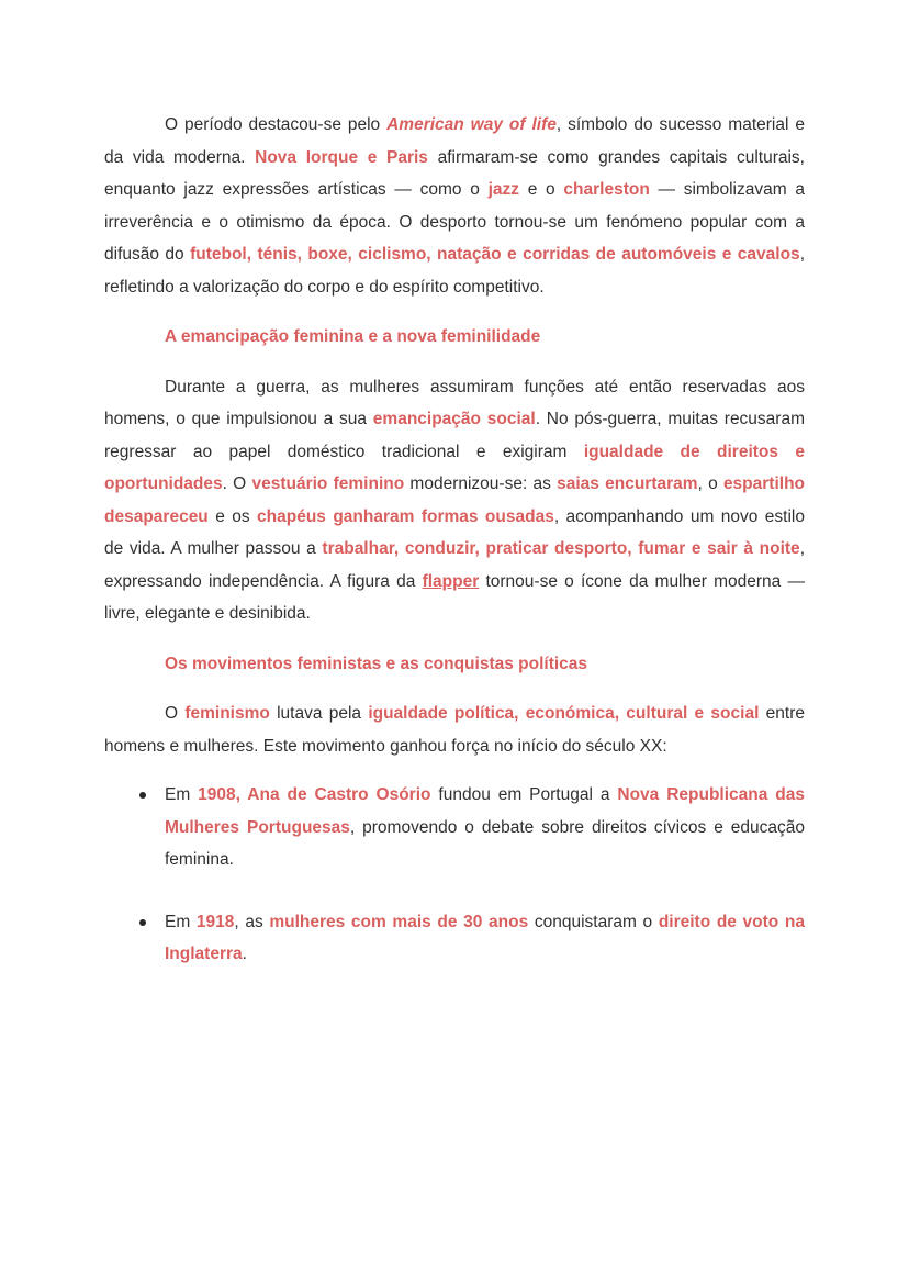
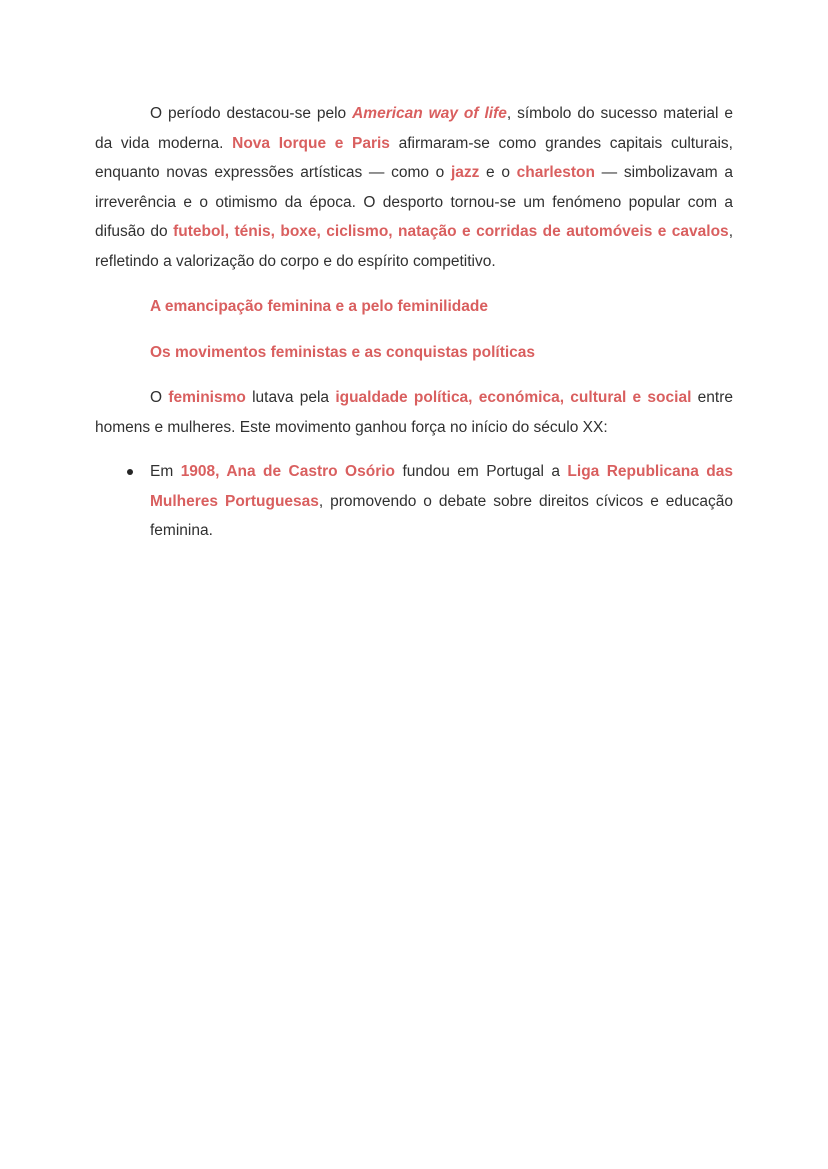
- O período destacou-se pelo American way of life, símbolo do sucesso material e da vida moderna. Nova Iorque e Paris afirmaram-se como grandes capitais culturais, enquanto jazz expressões artísticas — como o jazz e o charleston — simbolizavam a irreverência e o otimismo da época. O desporto tornou-se um fenómeno popular com a difusão do futebol, ténis, boxe, ciclismo, natação e corridas de automóveis e cavalos, refletindo a valorização do corpo e do espírito competitivo.
+ O período destacou-se pelo American way of life, símbolo do sucesso material e da vida moderna. Nova Iorque e Paris afirmaram-se como grandes capitais culturais, enquanto novas expressões artísticas — como o jazz e o charleston — simbolizavam a irreverência e o otimismo da época. O desporto tornou-se um fenómeno popular com a difusão do futebol, ténis, boxe, ciclismo, natação e corridas de automóveis e cavalos, refletindo a valorização do corpo e do espírito competitivo.
- A emancipação feminina e a nova feminilidade
+ A emancipação feminina e a pelo feminilidade
- Durante a guerra, as mulheres assumiram funções até então reservadas aos homens, o que impulsionou a sua emancipação social. No pós-guerra, muitas recusaram regressar ao papel doméstico tradicional e exigiram igualdade de direitos e oportunidades. O vestuário feminino modernizou-se: as saias encurtaram, o espartilho desapareceu e os chapéus ganharam formas ousadas, acompanhando um novo estilo de vida. A mulher passou a trabalhar, conduzir, praticar desporto, fumar e sair à noite, expressando independência. A figura da flapper tornou-se o ícone da mulher moderna — livre, elegante e desinibida.
  Os movimentos feministas e as conquistas políticas
  O feminismo lutava pela igualdade política, económica, cultural e social entre homens e mulheres. Este movimento ganhou força no início do século XX:
- Em 1908, Ana de Castro Osório fundou em Portugal a Nova Republicana das Mulheres Portuguesas, promovendo o debate sobre direitos cívicos e educação feminina.
+ Em 1908, Ana de Castro Osório fundou em Portugal a Liga Republicana das Mulheres Portuguesas, promovendo o debate sobre direitos cívicos e educação feminina.
- Em 1918, as mulheres com mais de 30 anos conquistaram o direito de voto na Inglaterra.
